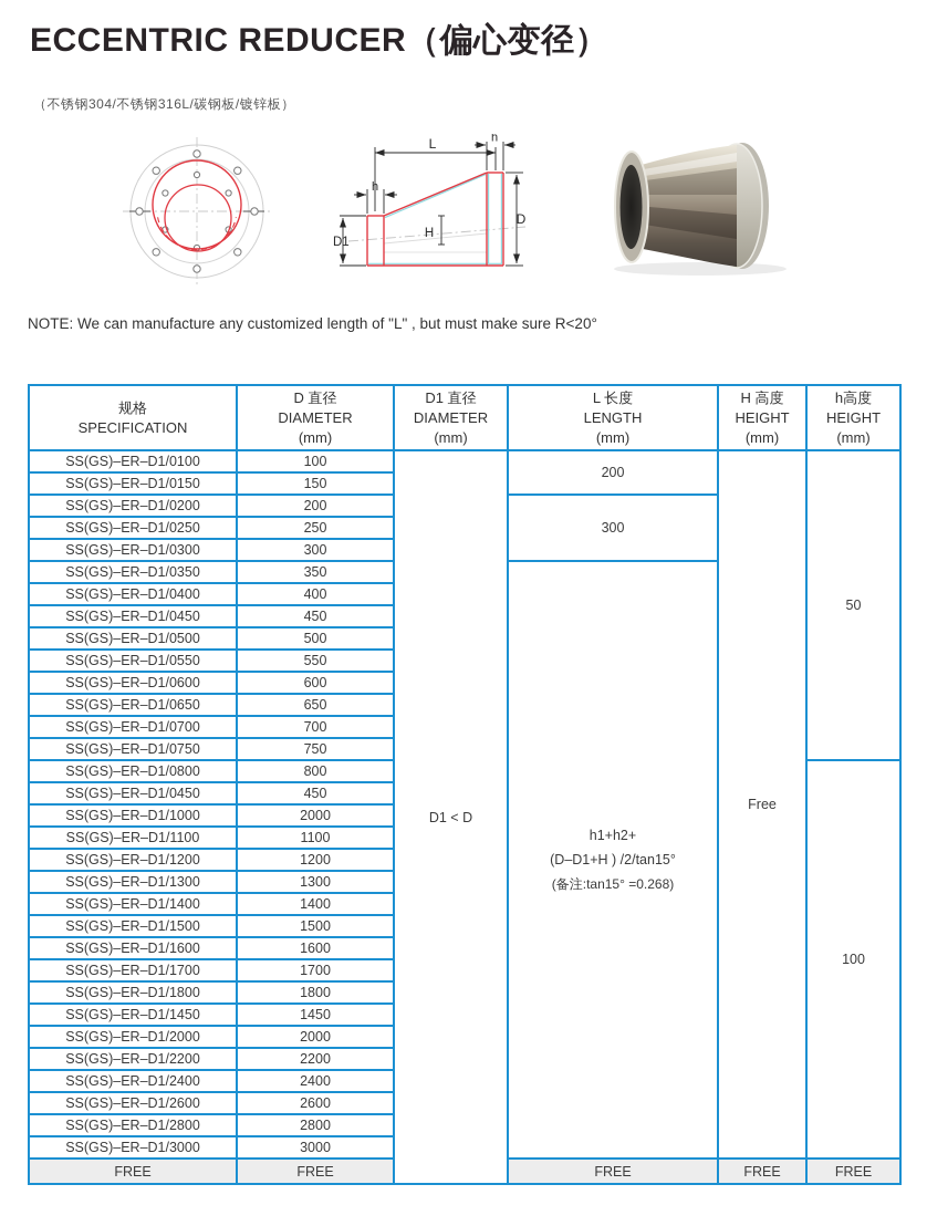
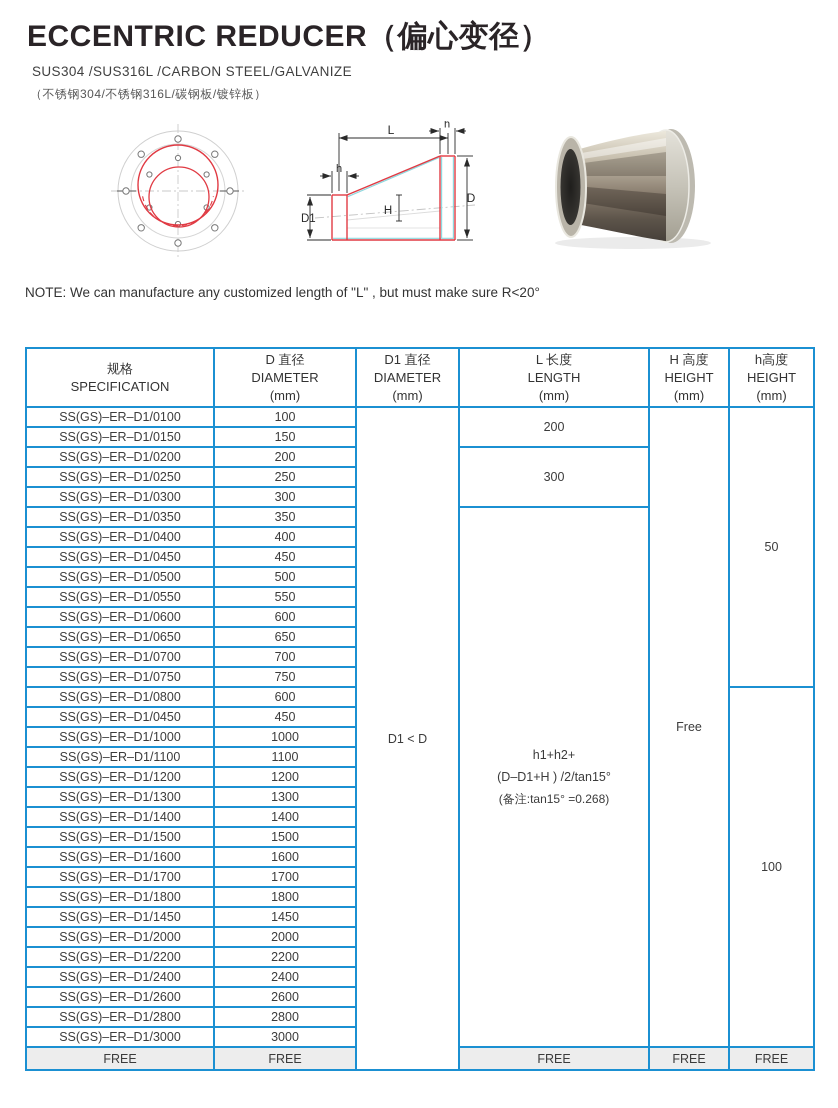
  ECCENTRIC REDUCER（偏心变径）
+ SUS304 /SUS316L /CARBON STEEL/GALVANIZE
  （不锈钢304/不锈钢316L/碳钢板/镀锌板）
  L
  h
  h
  D1
  H
  D
  NOTE: We can manufacture any customized length of "L" , but must make sure R<20°
  规格 SPECIFICATION	D 直径 DIAMETER (mm)	D1 直径 DIAMETER (mm)	L 长度 LENGTH (mm)	H 高度 HEIGHT (mm)	h高度 HEIGHT (mm)
  SS(GS)–ER–D1/0100	100	D1 < D	200	Free	50
  SS(GS)–ER–D1/0150	150
  SS(GS)–ER–D1/0200	200	300
  SS(GS)–ER–D1/0250	250
  SS(GS)–ER–D1/0300	300
  SS(GS)–ER–D1/0350	350	h1+h2+(D–D1+H ) /2/tan15°(备注:tan15° =0.268)
  SS(GS)–ER–D1/0400	400
  SS(GS)–ER–D1/0450	450
  SS(GS)–ER–D1/0500	500
  SS(GS)–ER–D1/0550	550
  SS(GS)–ER–D1/0600	600
  SS(GS)–ER–D1/0650	650
  SS(GS)–ER–D1/0700	700
  SS(GS)–ER–D1/0750	750
- SS(GS)–ER–D1/0800	800	100
+ SS(GS)–ER–D1/0800	600	100
  SS(GS)–ER–D1/0450	450
- SS(GS)–ER–D1/1000	2000
+ SS(GS)–ER–D1/1000	1000
  SS(GS)–ER–D1/1100	1100
  SS(GS)–ER–D1/1200	1200
  SS(GS)–ER–D1/1300	1300
  SS(GS)–ER–D1/1400	1400
  SS(GS)–ER–D1/1500	1500
  SS(GS)–ER–D1/1600	1600
  SS(GS)–ER–D1/1700	1700
  SS(GS)–ER–D1/1800	1800
  SS(GS)–ER–D1/1450	1450
  SS(GS)–ER–D1/2000	2000
  SS(GS)–ER–D1/2200	2200
  SS(GS)–ER–D1/2400	2400
  SS(GS)–ER–D1/2600	2600
  SS(GS)–ER–D1/2800	2800
  SS(GS)–ER–D1/3000	3000
  FREE	FREE	FREE	FREE	FREE
